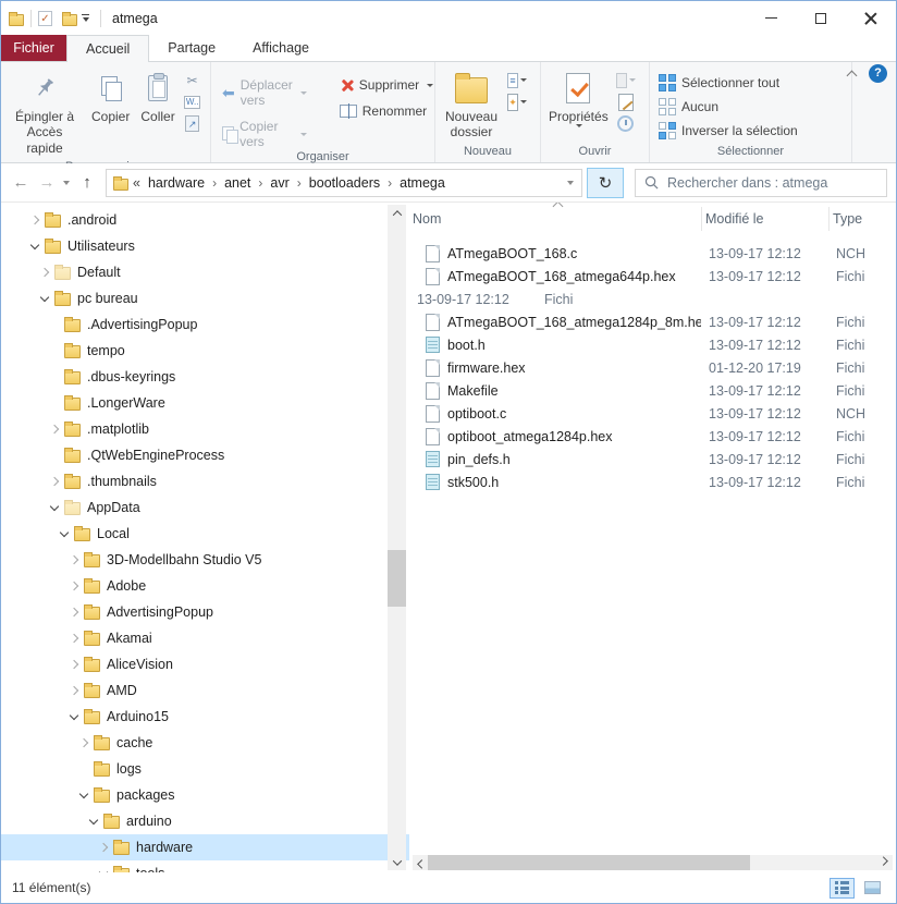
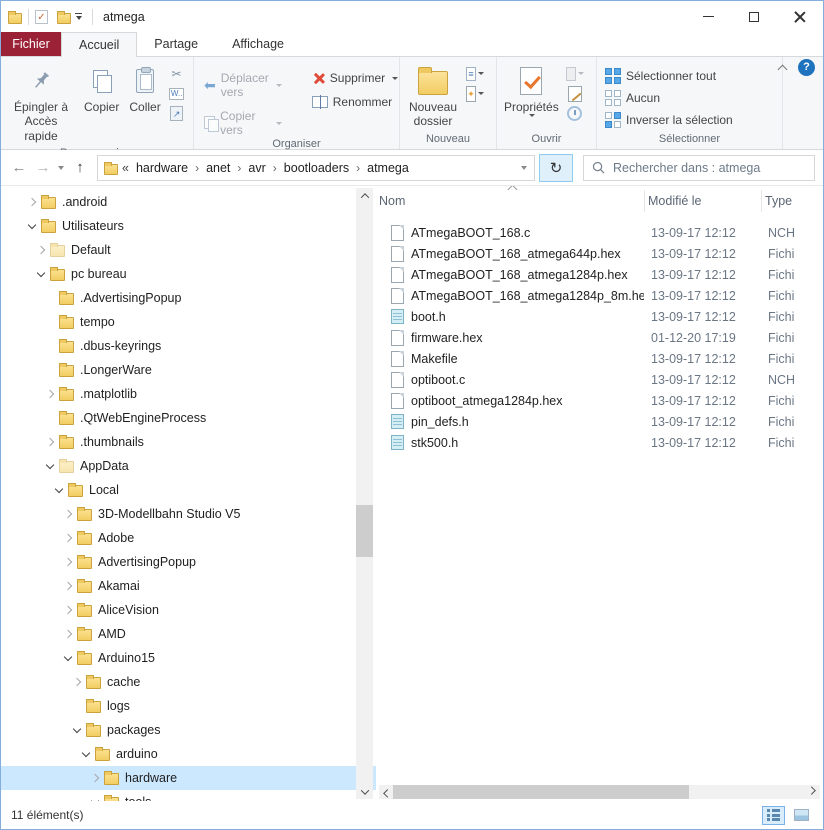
  ✓
  atmega
  Fichier
  Accueil
  Partage
  Affichage
  ?
  Épingler à Accès rapide
  Copier
  Coller
  ✂
  W..
  ↗
  ⬅
  Déplacer vers
  Copier vers
  Supprimer
  Renommer
  Organiser
  Nouveau dossier
  ≡
  ✦
  Nouveau
  Propriétés
  Ouvrir
  Sélectionner tout
  Aucun
  Inverser la sélection
  Sélectionner
  ←
  →
  ↑
  «
  hardware
  ›
  anet
  ›
  avr
  ›
  bootloaders
  ›
  atmega
  ↻
  Rechercher dans : atmega
  .android
  Utilisateurs
  Default
  pc bureau
  .AdvertisingPopup
  tempo
  .dbus-keyrings
  .LongerWare
  .matplotlib
  .QtWebEngineProcess
  .thumbnails
  AppData
  Local
  3D-Modellbahn Studio V5
  Adobe
  AdvertisingPopup
  Akamai
  AliceVision
  AMD
  Arduino15
  cache
  logs
  packages
  arduino
  hardware
  Nom
  Modifié le
  Type
  ATmegaBOOT_168.c
  13-09-17 12:12
  NCH
  ATmegaBOOT_168_atmega644p.hex
  13-09-17 12:12
  Fichi
+ ATmegaBOOT_168_atmega1284p.hex
  13-09-17 12:12
  Fichi
  ATmegaBOOT_168_atmega1284p_8m.he
  13-09-17 12:12
  Fichi
  boot.h
  13-09-17 12:12
  Fichi
  firmware.hex
  01-12-20 17:19
  Fichi
  Makefile
  13-09-17 12:12
  Fichi
  optiboot.c
  13-09-17 12:12
  NCH
  optiboot_atmega1284p.hex
  13-09-17 12:12
  Fichi
  pin_defs.h
  13-09-17 12:12
  Fichi
  stk500.h
  13-09-17 12:12
  Fichi
  11 élément(s)
